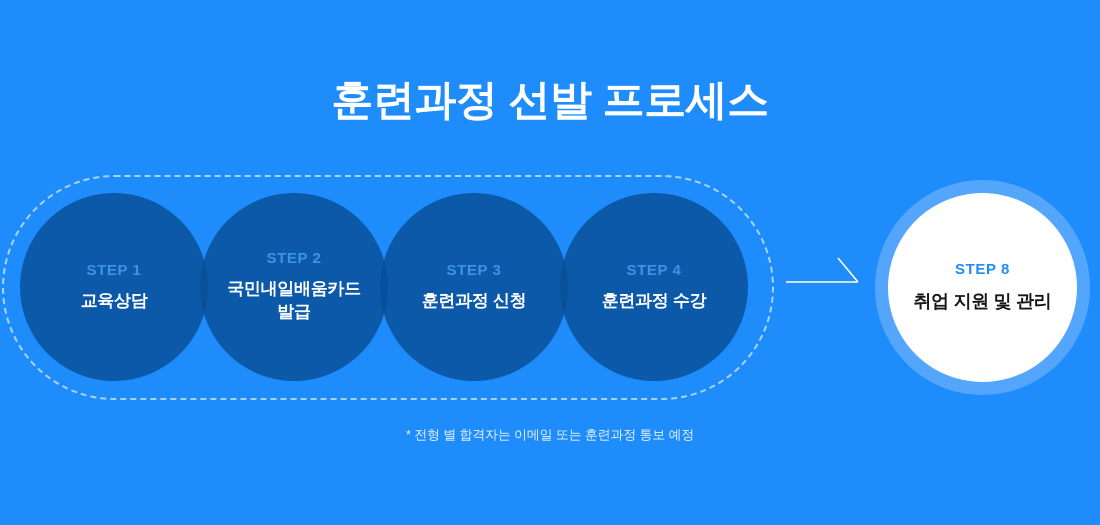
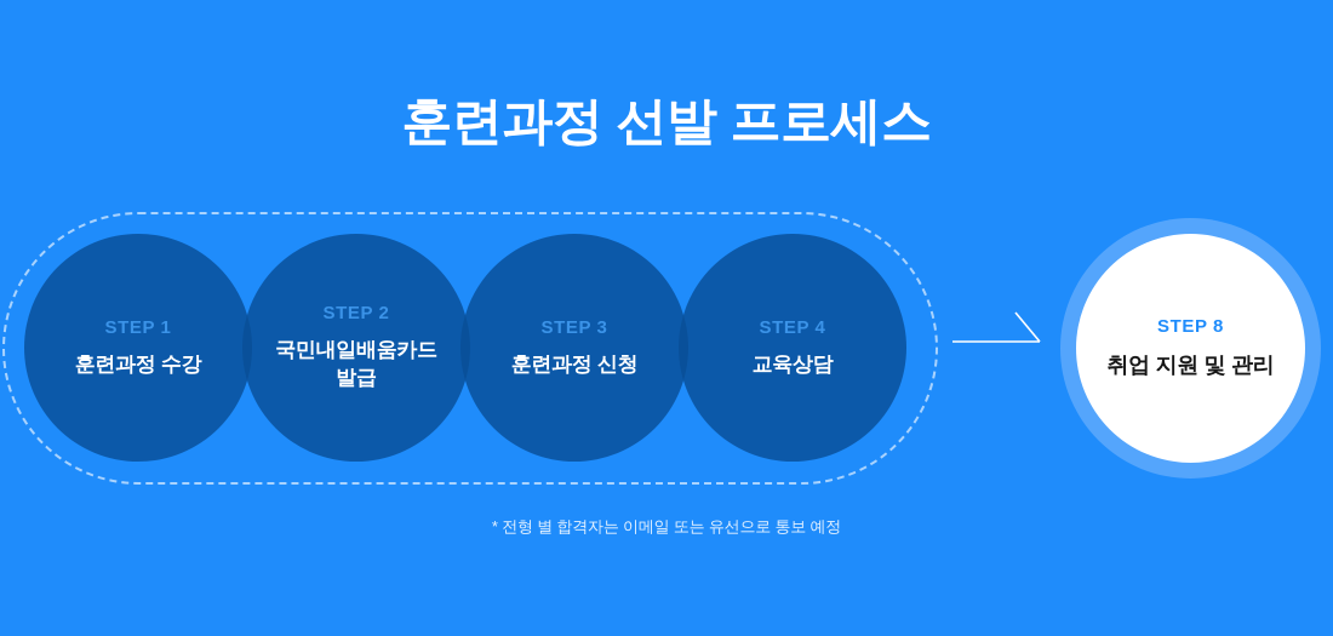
  훈련과정 선발 프로세스
  STEP 1
- 교육상담
+ 훈련과정 수강
  STEP 2
  국민내일배움카드
  발급
  STEP 3
  훈련과정 신청
  STEP 4
- 훈련과정 수강
+ 교육상담
  STEP 8
  취업 지원 및 관리
- * 전형 별 합격자는 이메일 또는 훈련과정 통보 예정
+ * 전형 별 합격자는 이메일 또는 유선으로 통보 예정
